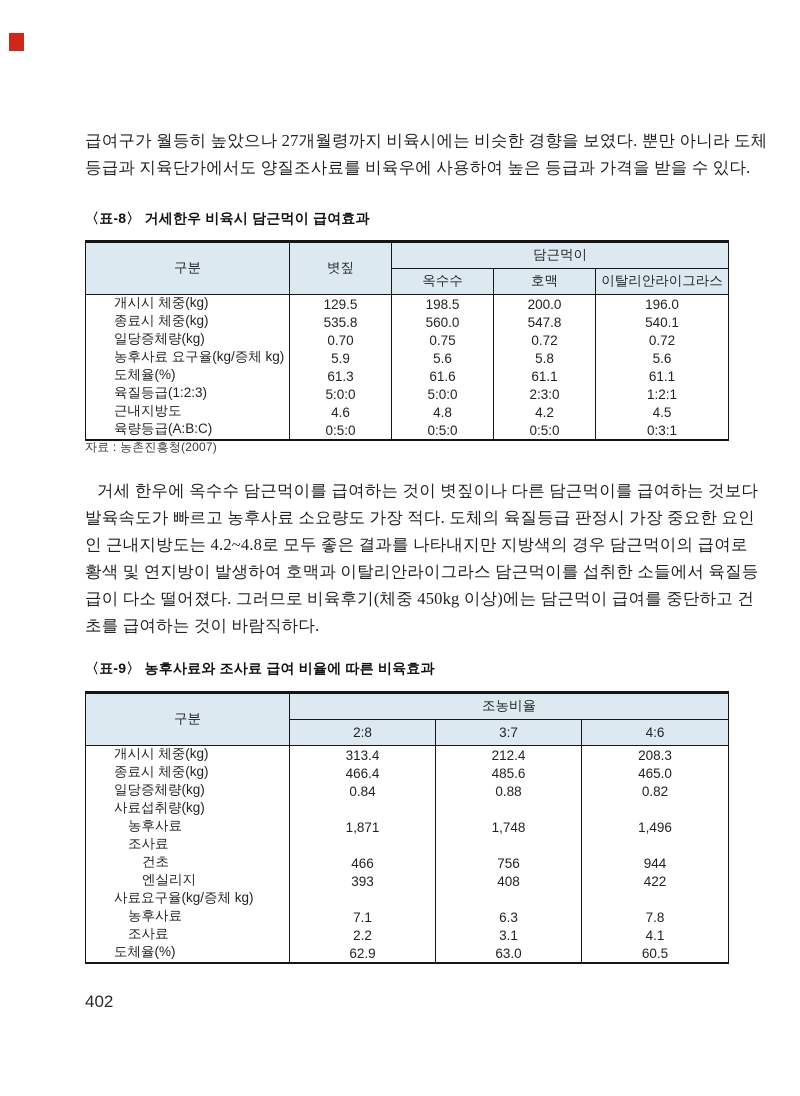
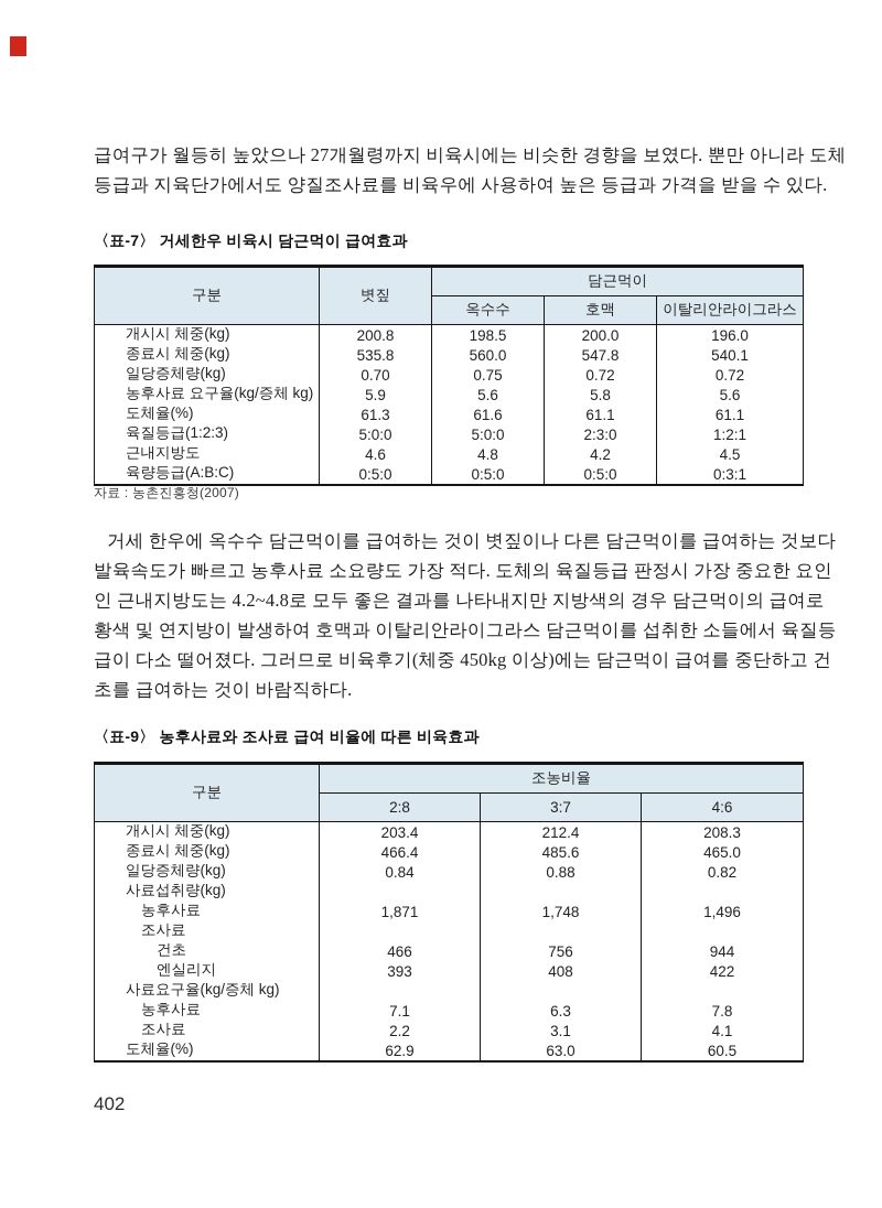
  급여구가 월등히 높았으나 27개월령까지 비육시에는 비슷한 경향을 보였다. 뿐만 아니라 도체
  등급과 지육단가에서도 양질조사료를 비육우에 사용하여 높은 등급과 가격을 받을 수 있다.
- 〈표-8〉 거세한우 비육시 담근먹이 급여효과
+ 〈표-7〉 거세한우 비육시 담근먹이 급여효과
  구분	볏짚	담근먹이
  옥수수	호맥	이탈리안라이그라스
- 개시시 체중(kg)	129.5	198.5	200.0	196.0
+ 개시시 체중(kg)	200.8	198.5	200.0	196.0
  종료시 체중(kg)	535.8	560.0	547.8	540.1
  일당증체량(kg)	0.70	0.75	0.72	0.72
  농후사료 요구율(kg/증체 kg)	5.9	5.6	5.8	5.6
  도체율(%)	61.3	61.6	61.1	61.1
  육질등급(1:2:3)	5:0:0	5:0:0	2:3:0	1:2:1
  근내지방도	4.6	4.8	4.2	4.5
  육량등급(A:B:C)	0:5:0	0:5:0	0:5:0	0:3:1
  자료 : 농촌진흥청(2007)
  거세 한우에 옥수수 담근먹이를 급여하는 것이 볏짚이나 다른 담근먹이를 급여하는 것보다
  발육속도가 빠르고 농후사료 소요량도 가장 적다. 도체의 육질등급 판정시 가장 중요한 요인
  인 근내지방도는 4.2~4.8로 모두 좋은 결과를 나타내지만 지방색의 경우 담근먹이의 급여로
  황색 및 연지방이 발생하여 호맥과 이탈리안라이그라스 담근먹이를 섭취한 소들에서 육질등
  급이 다소 떨어졌다. 그러므로 비육후기(체중 450kg 이상)에는 담근먹이 급여를 중단하고 건
  초를 급여하는 것이 바람직하다.
  〈표-9〉 농후사료와 조사료 급여 비율에 따른 비육효과
  구분	조농비율
  2:8	3:7	4:6
- 개시시 체중(kg)	313.4	212.4	208.3
+ 개시시 체중(kg)	203.4	212.4	208.3
  종료시 체중(kg)	466.4	485.6	465.0
  일당증체량(kg)	0.84	0.88	0.82
  사료섭취량(kg)
  농후사료	1,871	1,748	1,496
  조사료
  건초	466	756	944
  엔실리지	393	408	422
  사료요구율(kg/증체 kg)
  농후사료	7.1	6.3	7.8
  조사료	2.2	3.1	4.1
  도체율(%)	62.9	63.0	60.5
  402
